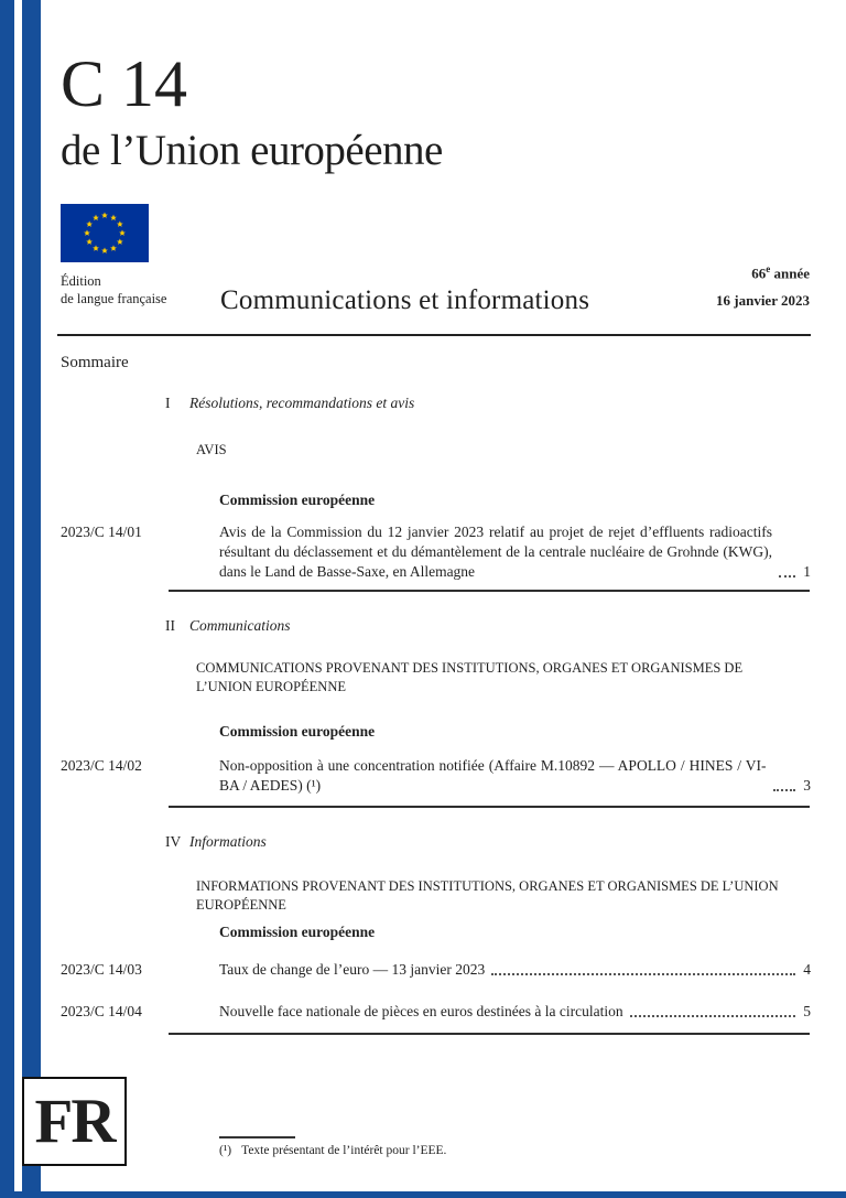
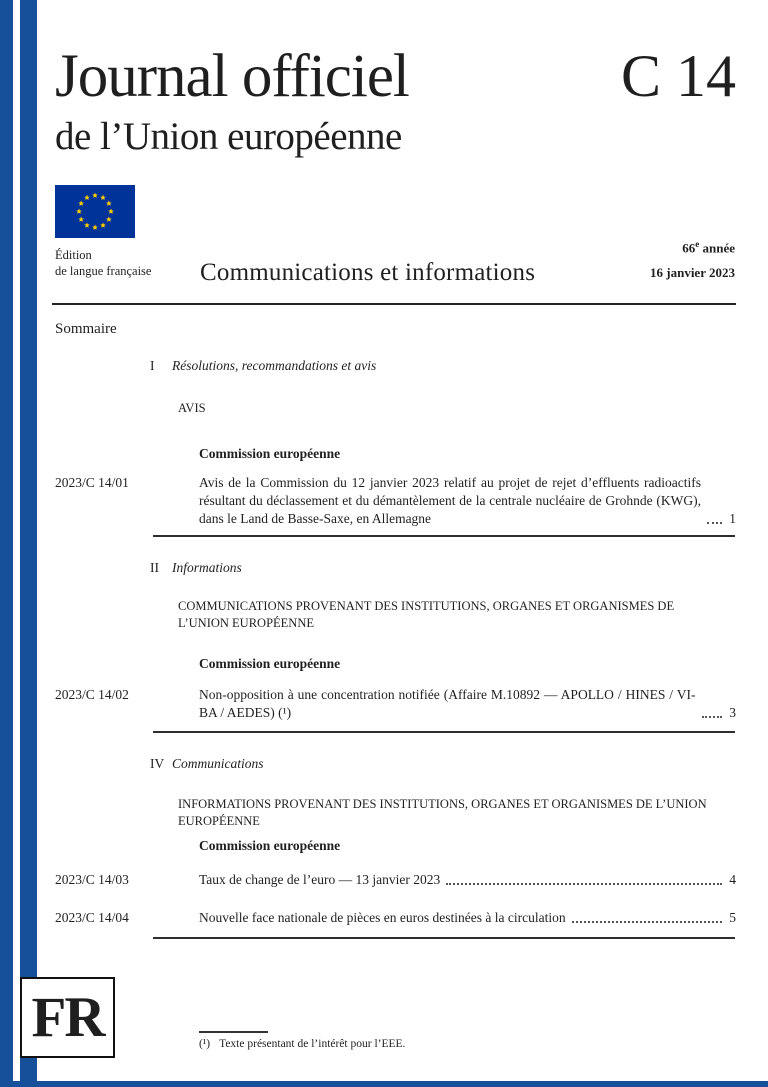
+ Journal officiel
  C 14
  de l’Union européenne
  Édition
  de langue française
  Communications et informations
  66e année
  16 janvier 2023
  Sommaire
  I Résolutions, recommandations et avis
  AVIS
  Commission européenne
  2023/C 14/01
  Avis de la Commission du 12 janvier 2023 relatif au projet de rejet d’effluents radioactifs résultant du déclassement et du démantèlement de la centrale nucléaire de Grohnde (KWG), dans le Land de Basse-Saxe, en Allemagne
  1
- II Communications
+ II Informations
  COMMUNICATIONS PROVENANT DES INSTITUTIONS, ORGANES ET ORGANISMES DE L’UNION EUROPÉENNE
  Commission européenne
  2023/C 14/02
  Non-opposition à une concentration notifiée (Affaire M.10892 — APOLLO / HINES / VI-BA / AEDES) (¹)
  3
- IV Informations
+ IV Communications
  INFORMATIONS PROVENANT DES INSTITUTIONS, ORGANES ET ORGANISMES DE L’UNION EUROPÉENNE
  Commission européenne
  2023/C 14/03
  Taux de change de l’euro — 13 janvier 2023
  4
  2023/C 14/04
  Nouvelle face nationale de pièces en euros destinées à la circulation
  5
  FR
  (¹) Texte présentant de l’intérêt pour l’EEE.
